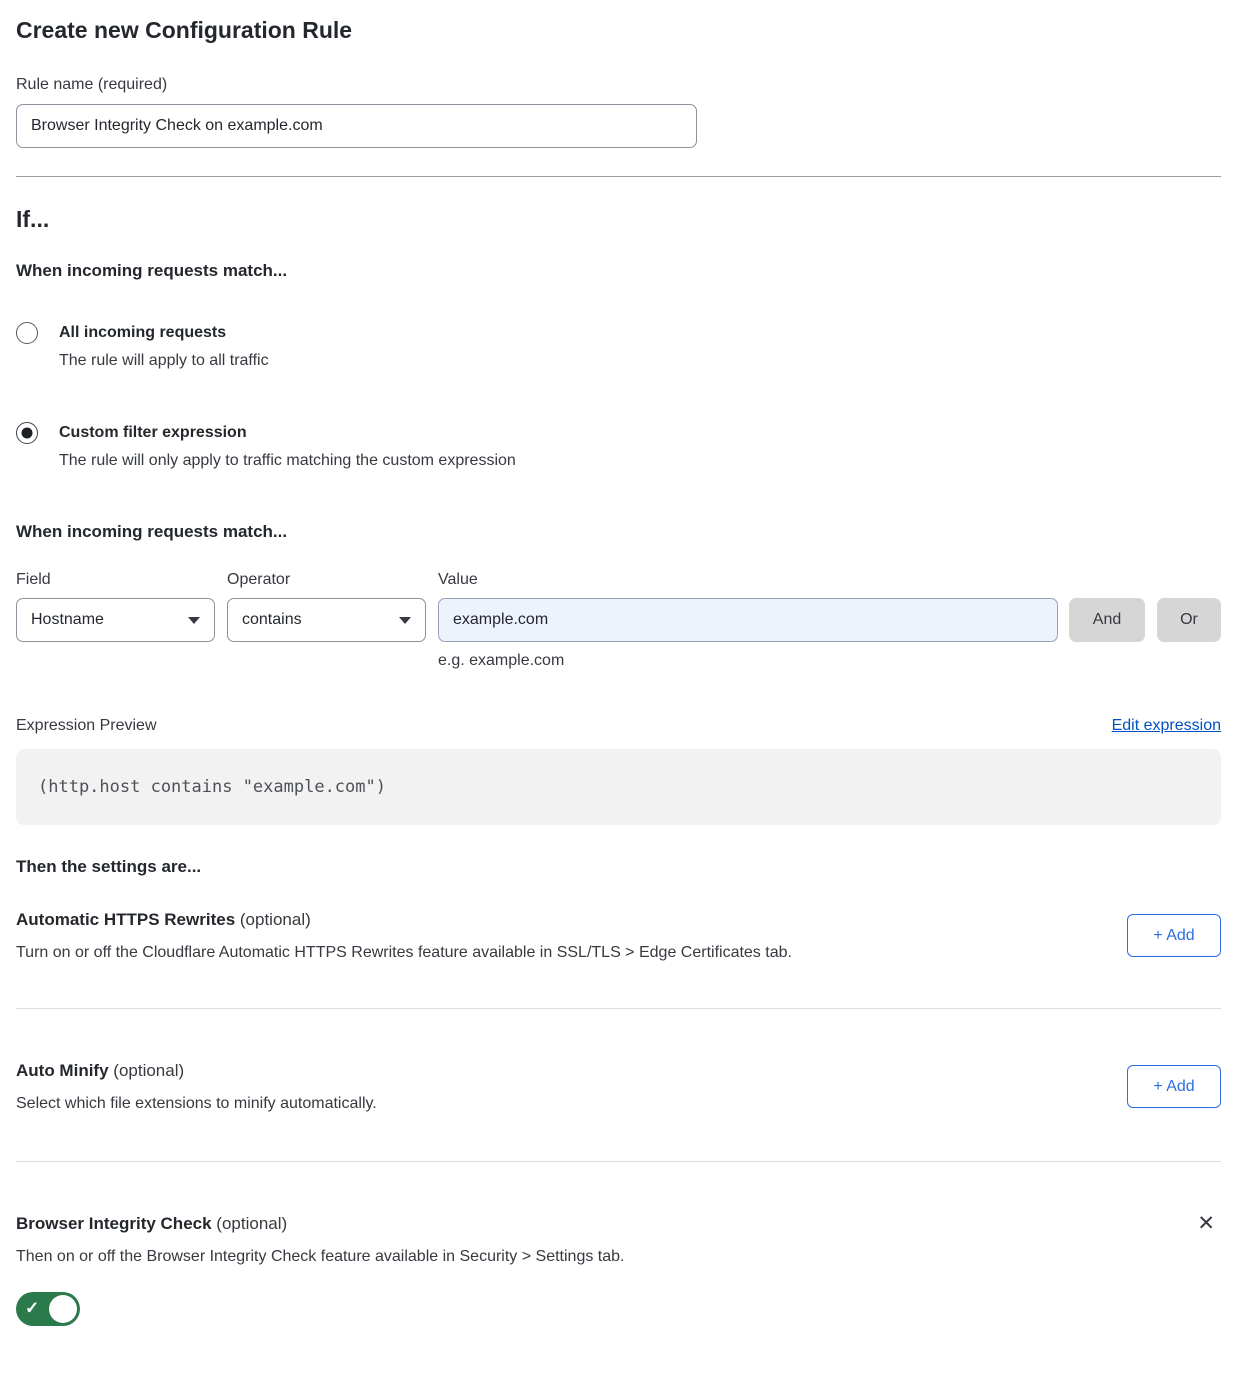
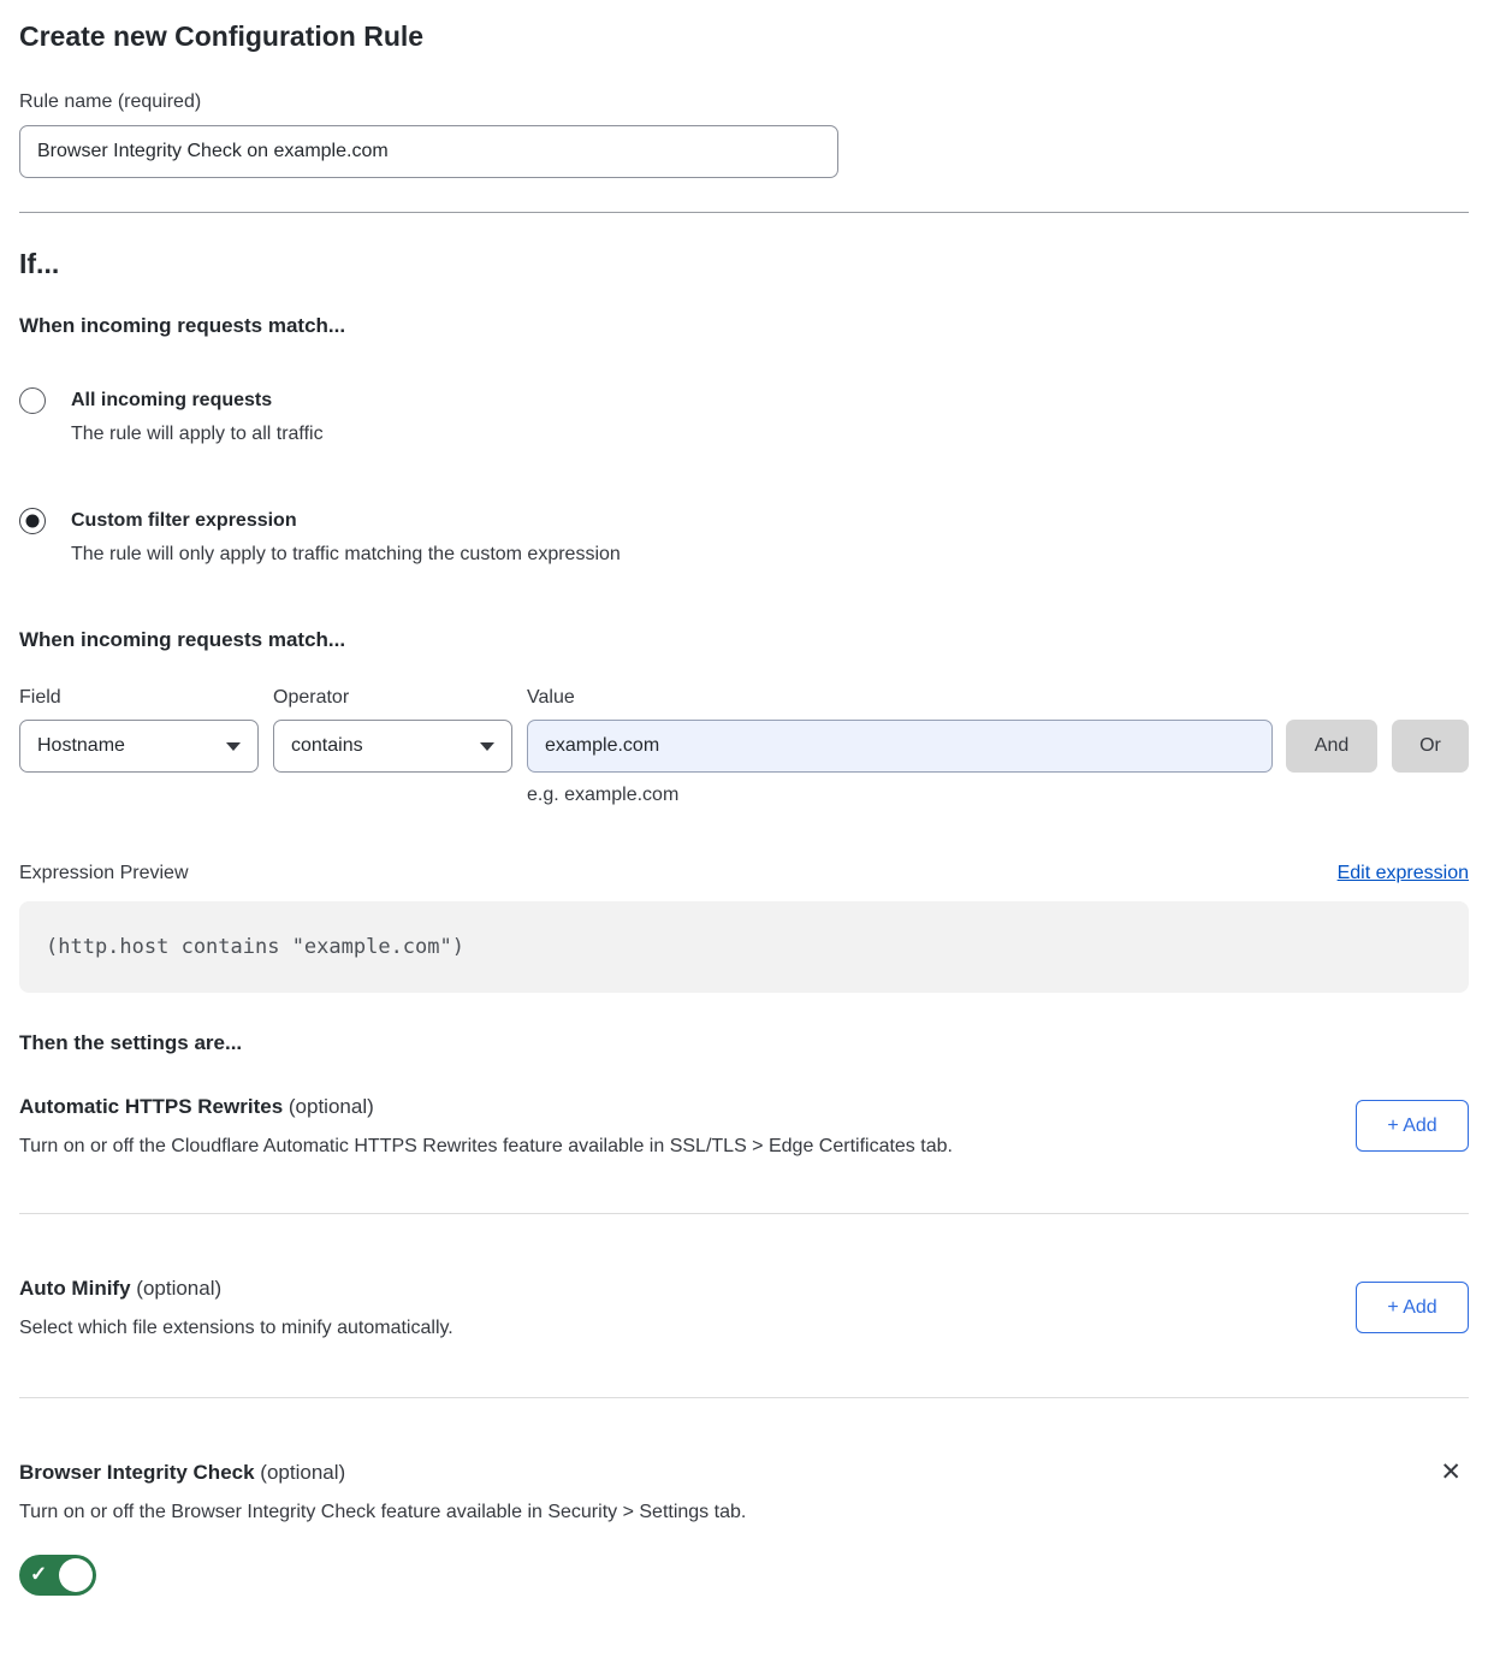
  Create new Configuration Rule
  Rule name (required)
  Browser Integrity Check on example.com
  If...
  When incoming requests match...
  All incoming requests
  The rule will apply to all traffic
  Custom filter expression
  The rule will only apply to traffic matching the custom expression
  When incoming requests match...
  Field
  Operator
  Value
  Hostname
  contains
  example.com
  And
  Or
  e.g. example.com
  Expression Preview
  Edit expression
  (http.host contains "example.com")
  Then the settings are...
  Automatic HTTPS Rewrites (optional)
  Turn on or off the Cloudflare Automatic HTTPS Rewrites feature available in SSL/TLS > Edge Certificates tab.
  + Add
  Auto Minify (optional)
  Select which file extensions to minify automatically.
  + Add
  Browser Integrity Check (optional)
- Then on or off the Browser Integrity Check feature available in Security > Settings tab.
+ Turn on or off the Browser Integrity Check feature available in Security > Settings tab.
  ✓
  ✕
